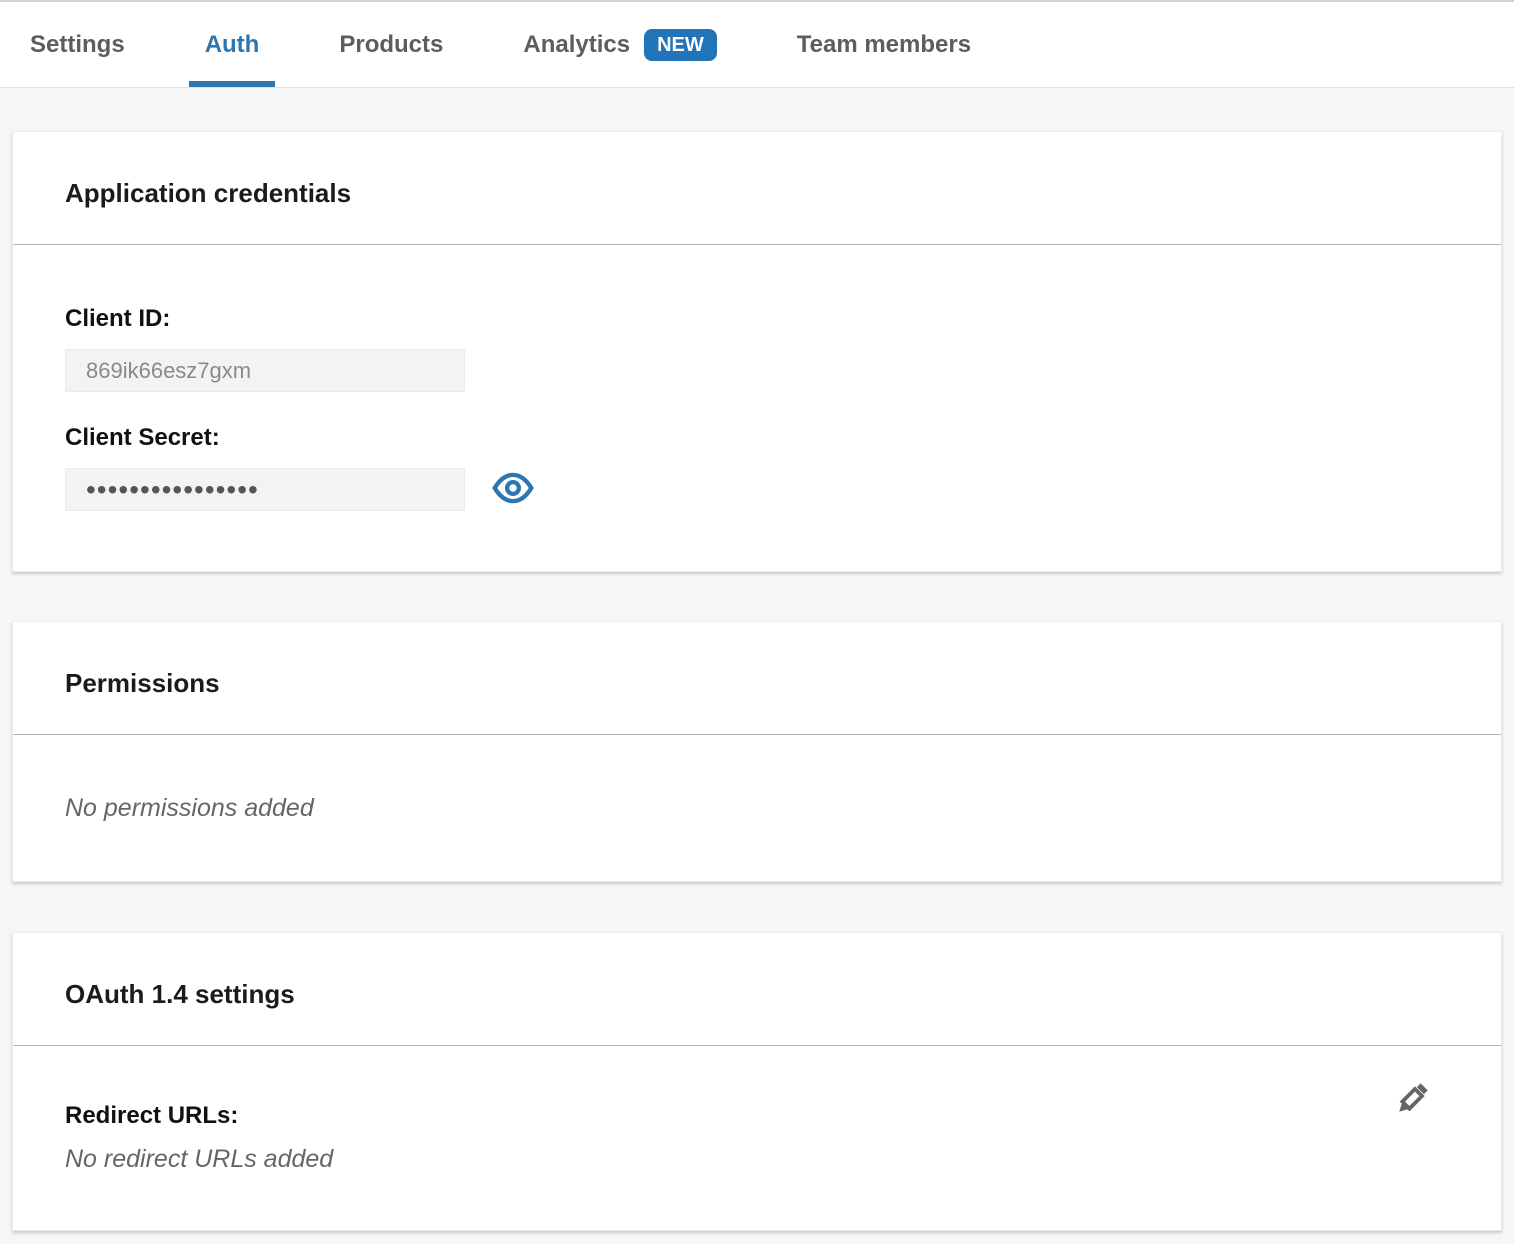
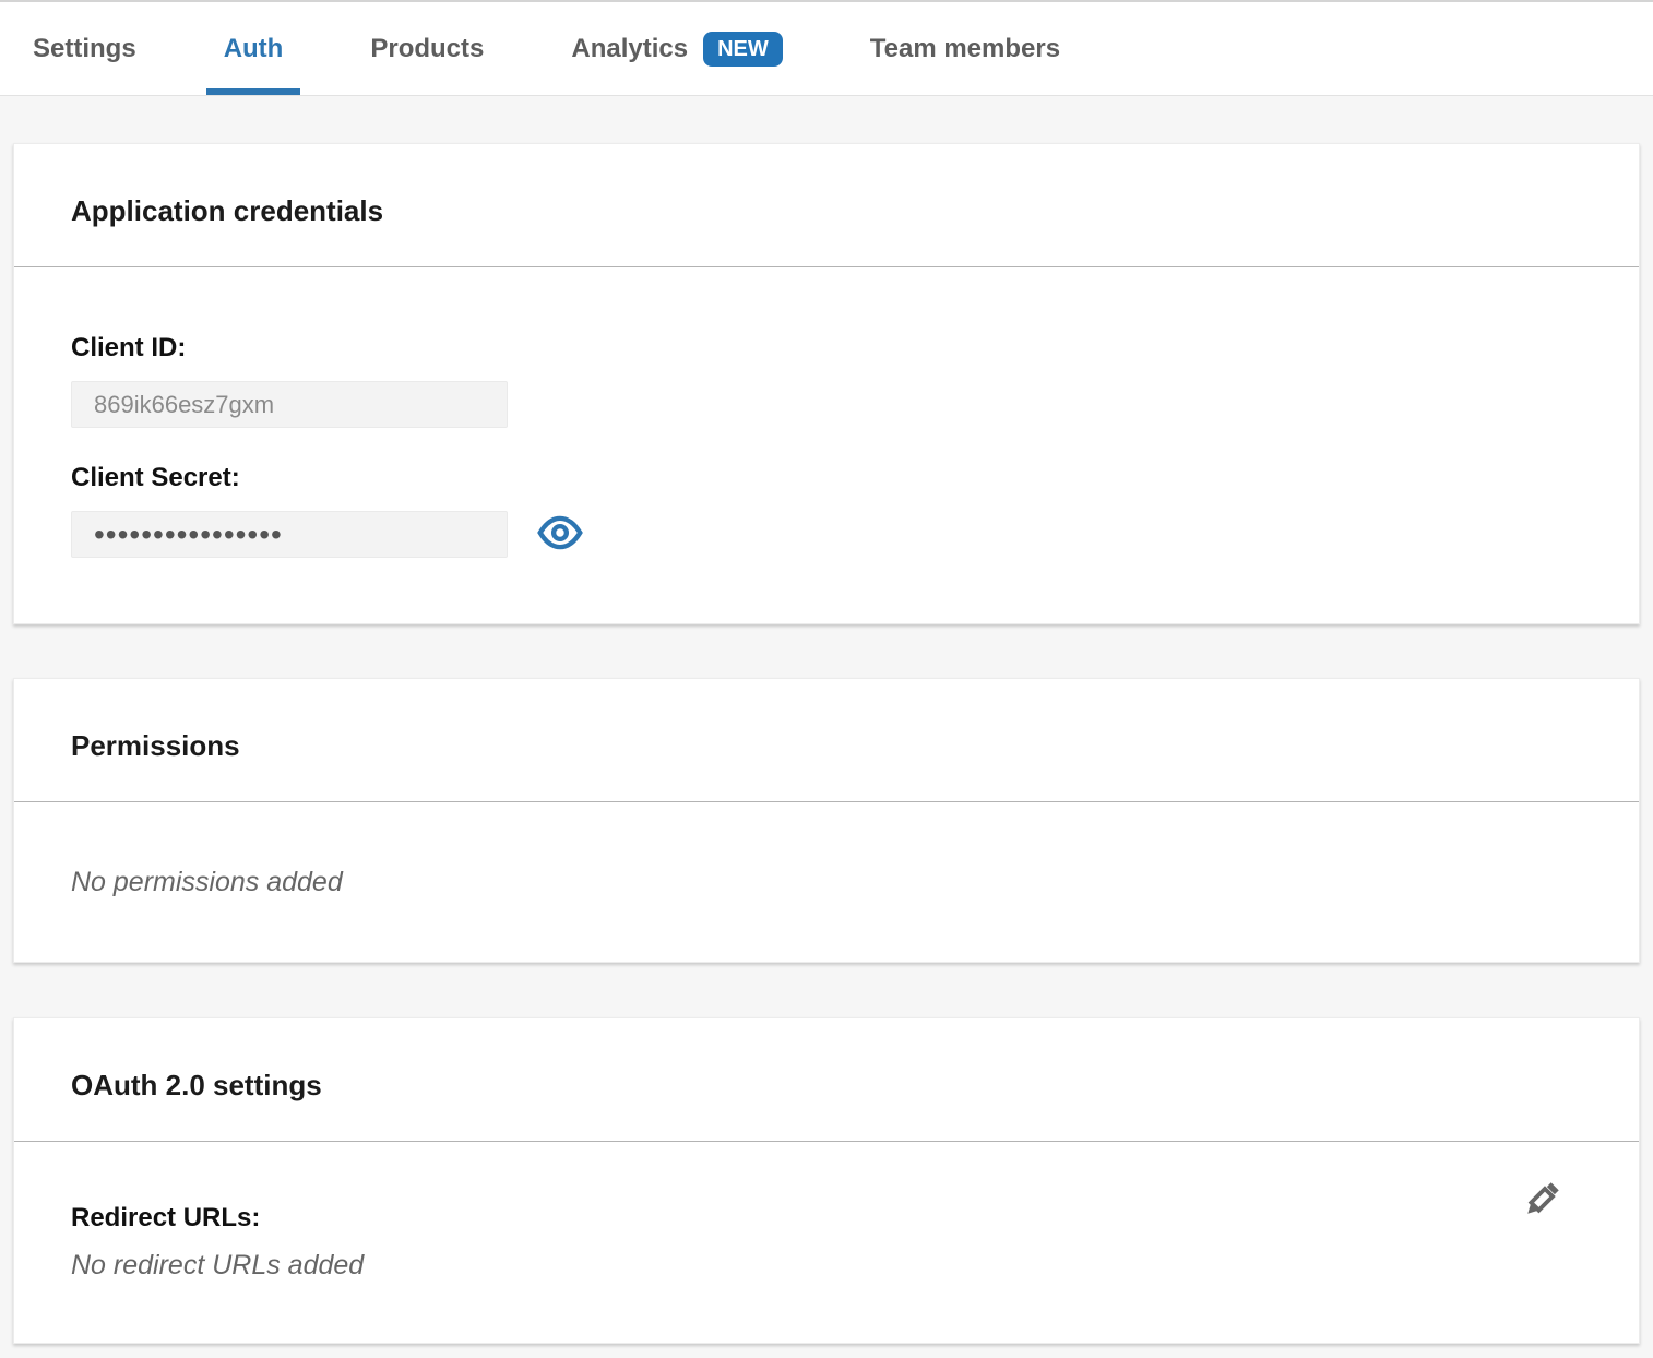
  Settings
  Auth
  Products
  Analytics
  NEW
  Team members
  Application credentials
  Client ID:
  869ik66esz7gxm
  Client Secret:
  ••••••••••••••••
  Permissions
  No permissions added
- OAuth 1.4 settings
+ OAuth 2.0 settings
  Redirect URLs:
  No redirect URLs added
